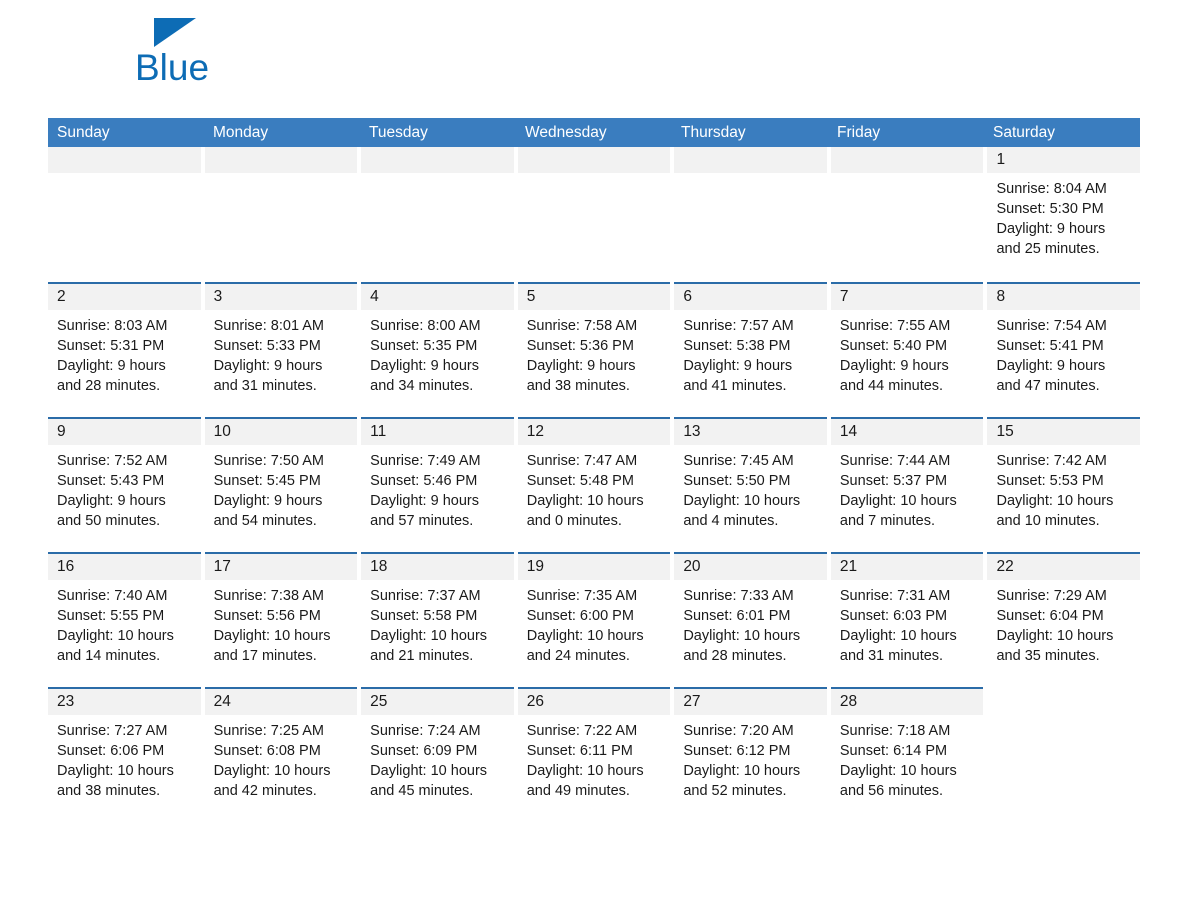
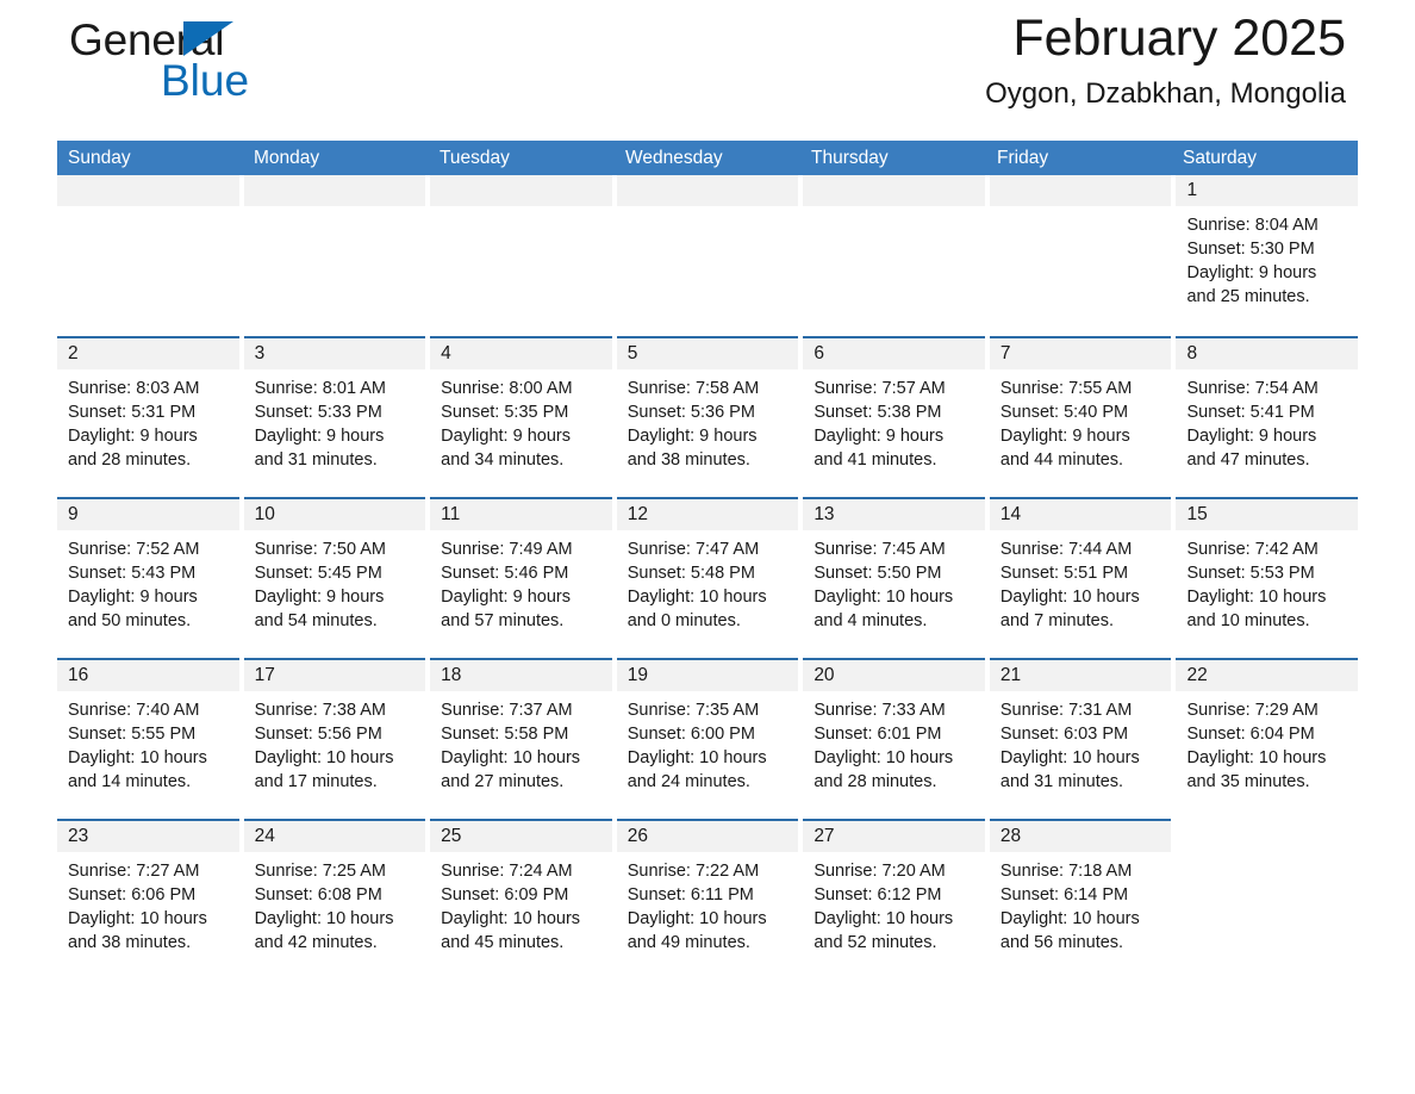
+ General
  Blue
+ February 2025
+ Oygon, Dzabkhan, Mongolia
  Sunday
  Monday
  Tuesday
  Wednesday
  Thursday
  Friday
  Saturday
  1
  Sunrise: 8:04 AM
  Sunset: 5:30 PM
  Daylight: 9 hours
  and 25 minutes.
  2
  Sunrise: 8:03 AM
  Sunset: 5:31 PM
  Daylight: 9 hours
  and 28 minutes.
  3
  Sunrise: 8:01 AM
  Sunset: 5:33 PM
  Daylight: 9 hours
  and 31 minutes.
  4
  Sunrise: 8:00 AM
  Sunset: 5:35 PM
  Daylight: 9 hours
  and 34 minutes.
  5
  Sunrise: 7:58 AM
  Sunset: 5:36 PM
  Daylight: 9 hours
  and 38 minutes.
  6
  Sunrise: 7:57 AM
  Sunset: 5:38 PM
  Daylight: 9 hours
  and 41 minutes.
  7
  Sunrise: 7:55 AM
  Sunset: 5:40 PM
  Daylight: 9 hours
  and 44 minutes.
  8
  Sunrise: 7:54 AM
  Sunset: 5:41 PM
  Daylight: 9 hours
  and 47 minutes.
  9
  Sunrise: 7:52 AM
  Sunset: 5:43 PM
  Daylight: 9 hours
  and 50 minutes.
  10
  Sunrise: 7:50 AM
  Sunset: 5:45 PM
  Daylight: 9 hours
  and 54 minutes.
  11
  Sunrise: 7:49 AM
  Sunset: 5:46 PM
  Daylight: 9 hours
  and 57 minutes.
  12
  Sunrise: 7:47 AM
  Sunset: 5:48 PM
  Daylight: 10 hours
  and 0 minutes.
  13
  Sunrise: 7:45 AM
  Sunset: 5:50 PM
  Daylight: 10 hours
  and 4 minutes.
  14
  Sunrise: 7:44 AM
- Sunset: 5:37 PM
+ Sunset: 5:51 PM
  Daylight: 10 hours
  and 7 minutes.
  15
  Sunrise: 7:42 AM
  Sunset: 5:53 PM
  Daylight: 10 hours
  and 10 minutes.
  16
  Sunrise: 7:40 AM
  Sunset: 5:55 PM
  Daylight: 10 hours
  and 14 minutes.
  17
  Sunrise: 7:38 AM
  Sunset: 5:56 PM
  Daylight: 10 hours
  and 17 minutes.
  18
  Sunrise: 7:37 AM
  Sunset: 5:58 PM
  Daylight: 10 hours
- and 21 minutes.
+ and 27 minutes.
  19
  Sunrise: 7:35 AM
  Sunset: 6:00 PM
  Daylight: 10 hours
  and 24 minutes.
  20
  Sunrise: 7:33 AM
  Sunset: 6:01 PM
  Daylight: 10 hours
  and 28 minutes.
  21
  Sunrise: 7:31 AM
  Sunset: 6:03 PM
  Daylight: 10 hours
  and 31 minutes.
  22
  Sunrise: 7:29 AM
  Sunset: 6:04 PM
  Daylight: 10 hours
  and 35 minutes.
  23
  Sunrise: 7:27 AM
  Sunset: 6:06 PM
  Daylight: 10 hours
  and 38 minutes.
  24
  Sunrise: 7:25 AM
  Sunset: 6:08 PM
  Daylight: 10 hours
  and 42 minutes.
  25
  Sunrise: 7:24 AM
  Sunset: 6:09 PM
  Daylight: 10 hours
  and 45 minutes.
  26
  Sunrise: 7:22 AM
  Sunset: 6:11 PM
  Daylight: 10 hours
  and 49 minutes.
  27
  Sunrise: 7:20 AM
  Sunset: 6:12 PM
  Daylight: 10 hours
  and 52 minutes.
  28
  Sunrise: 7:18 AM
  Sunset: 6:14 PM
  Daylight: 10 hours
  and 56 minutes.
